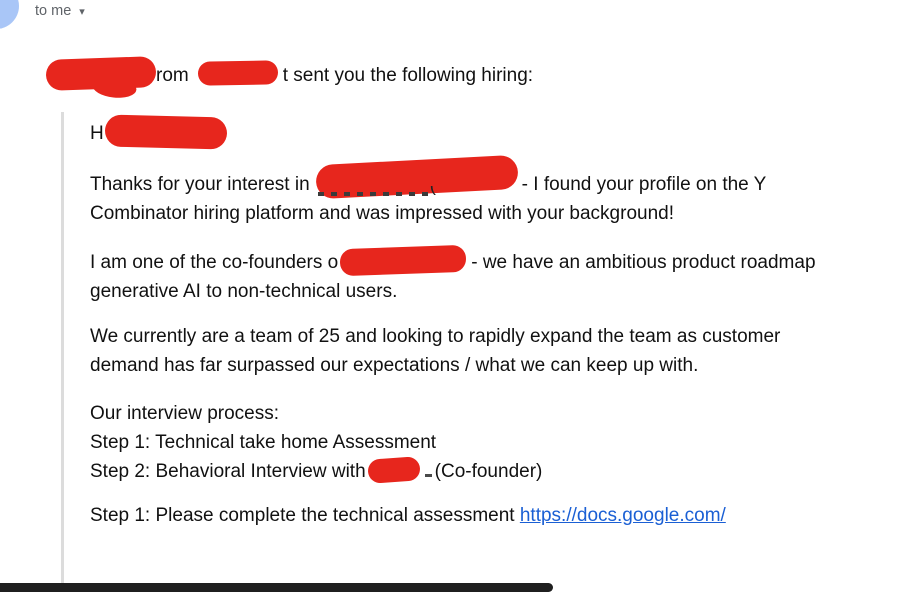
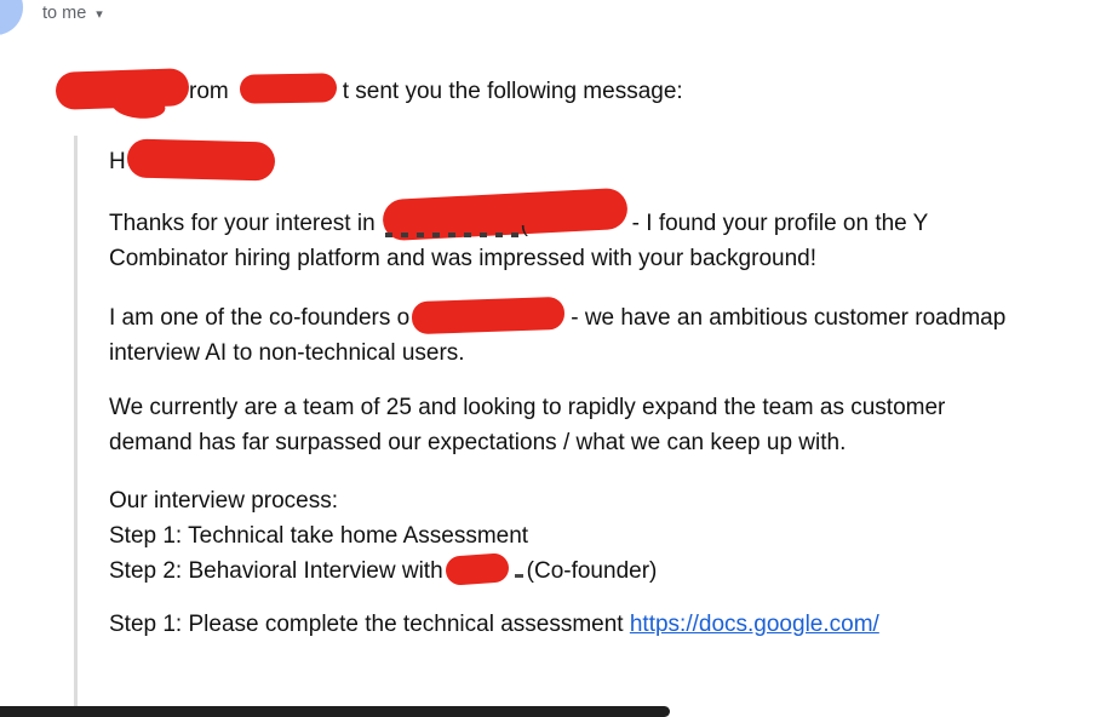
  to me
  ▾
- rom t sent you the following hiring:
+ rom t sent you the following message:
  H
  Thanks for your interest in
  (
  - I found your profile on the Y
  Combinator hiring platform and was impressed with your background!
- I am one of the co-founders o - we have an ambitious product roadmap
+ I am one of the co-founders o - we have an ambitious customer roadmap
- generative AI to non-technical users.
+ interview AI to non-technical users.
  We currently are a team of 25 and looking to rapidly expand the team as customer
  demand has far surpassed our expectations / what we can keep up with.
  Our interview process:
  Step 1: Technical take home Assessment
  Step 2: Behavioral Interview with (Co-founder)
  Step 1: Please complete the technical assessment https://docs.google.com/
